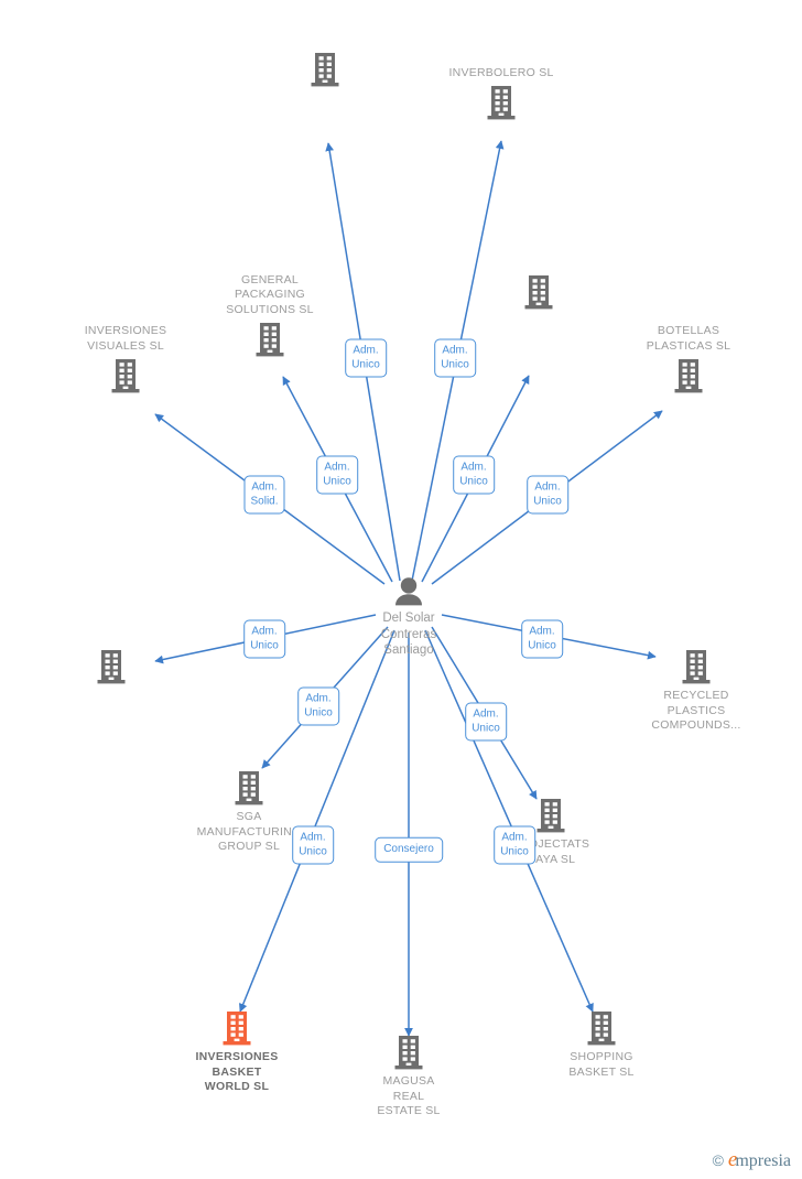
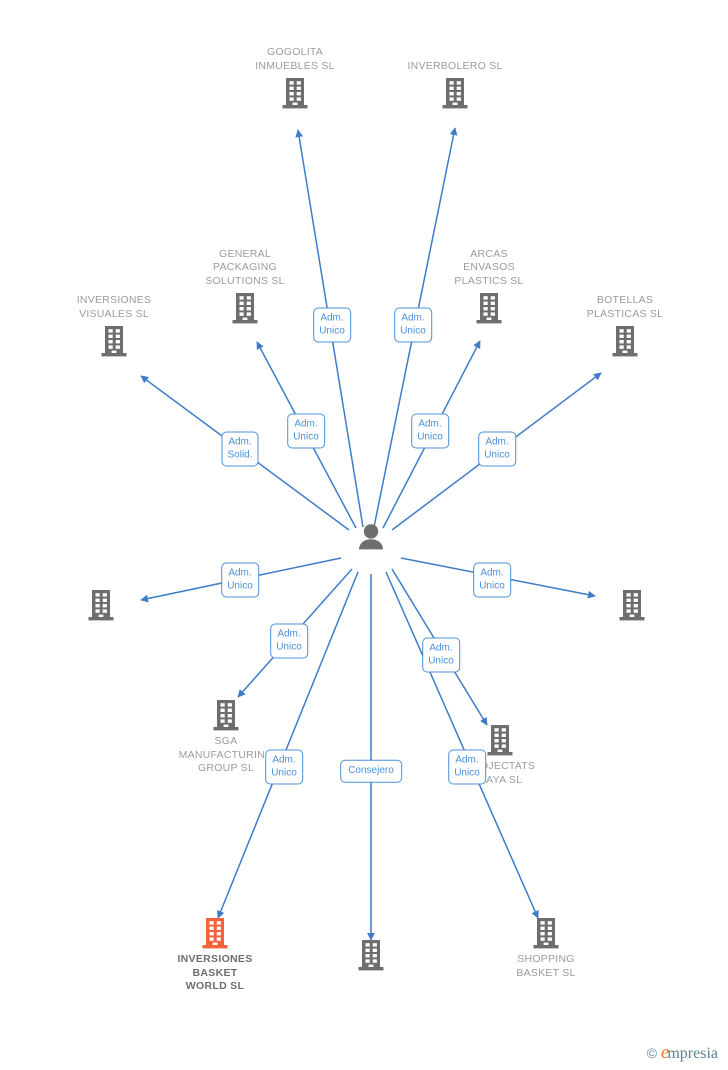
+ GOGOLITA
+ INMUEBLES SL
  INVERBOLERO SL
  GENERAL
  PACKAGING
  SOLUTIONS SL
+ ARCAS
+ ENVASOS
+ PLASTICS SL
  INVERSIONES
  VISUALES SL
  BOTELLAS
  PLASTICAS SL
- RECYCLED
- PLASTICS
- COMPOUNDS...
  SGA
  MANUFACTURIN
  GROUP SL
  JECTATS
  AYA SL
  INVERSIONES
  BASKET
  WORLD SL
- MAGUSA
- REAL
- ESTATE SL
  SHOPPING
  BASKET SL
- Del Solar
- Contreras
- Santiago
  Adm.
  Unico
  Adm.
  Unico
  Adm.
  Unico
  Adm.
  Unico
  Adm.
  Solid.
  Adm.
  Unico
  Adm.
  Unico
  Adm.
  Unico
  Adm.
  Unico
  Adm.
  Unico
  Adm.
  Unico
  Consejero
  Adm.
  Unico
  ©
  empresia
